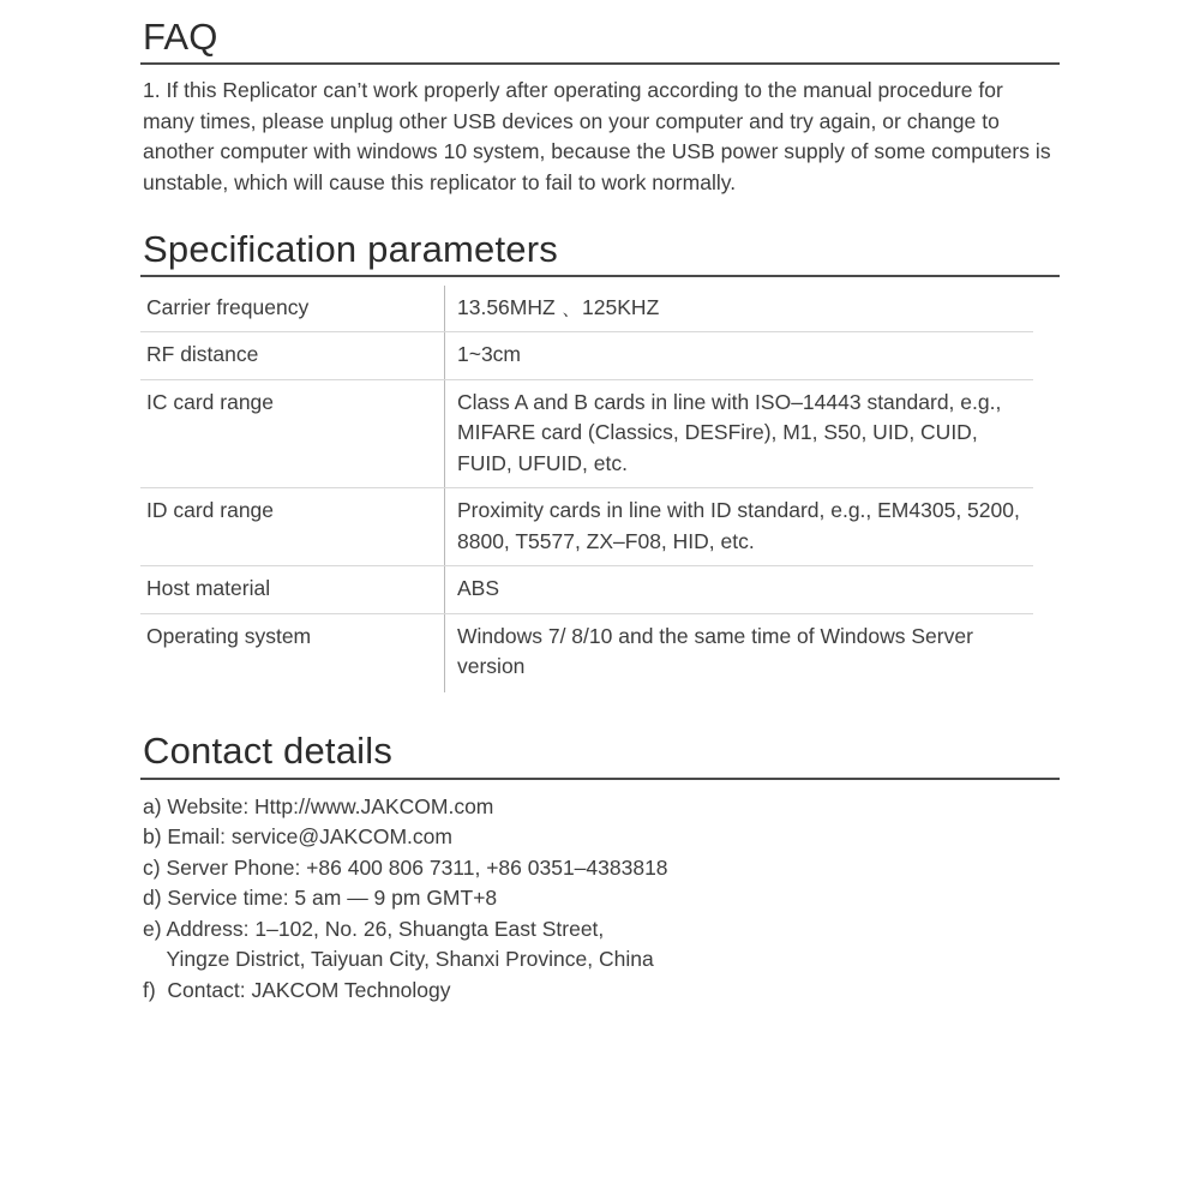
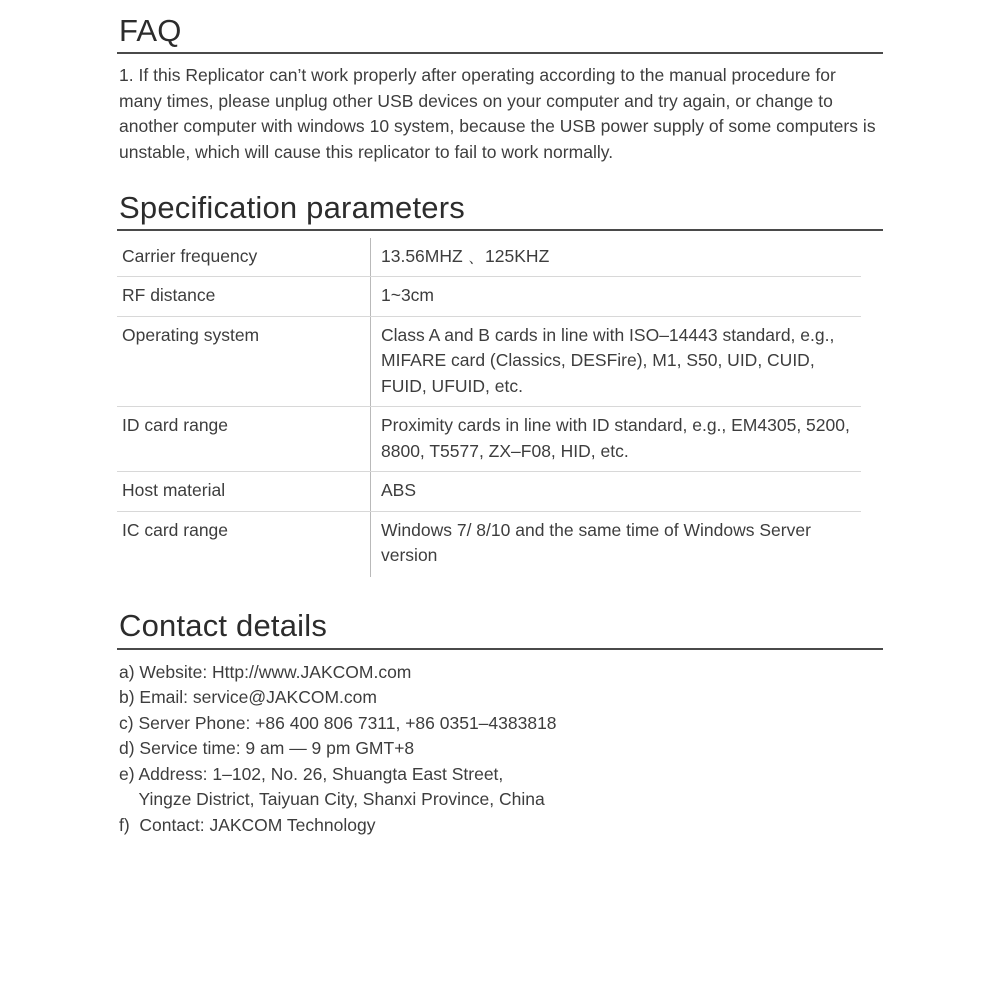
  FAQ
  1. If this Replicator can’t work properly after operating according to the manual procedure for many times, please unplug other USB devices on your computer and try again, or change to another computer with windows 10 system, because the USB power supply of some computers is unstable, which will cause this replicator to fail to work normally.
  Specification parameters
  Carrier frequency	13.56MHZ 、125KHZ
  RF distance	1~3cm
- IC card range	Class A and B cards in line with ISO–14443 standard, e.g., MIFARE card (Classics, DESFire), M1, S50, UID, CUID, FUID, UFUID, etc.
+ Operating system	Class A and B cards in line with ISO–14443 standard, e.g., MIFARE card (Classics, DESFire), M1, S50, UID, CUID, FUID, UFUID, etc.
  ID card range	Proximity cards in line with ID standard, e.g., EM4305, 5200, 8800, T5577, ZX–F08, HID, etc.
  Host material	ABS
- Operating system	Windows 7/ 8/10 and the same time of Windows Server version
+ IC card range	Windows 7/ 8/10 and the same time of Windows Server version
  Contact details
  a) Website: Http://www.JAKCOM.com
  b) Email: service@JAKCOM.com
  c) Server Phone: +86 400 806 7311, +86 0351–4383818
- d) Service time: 5 am — 9 pm GMT+8
+ d) Service time: 9 am — 9 pm GMT+8
  e) Address: 1–102, No. 26, Shuangta East Street,
  Yingze District, Taiyuan City, Shanxi Province, China
  f) Contact: JAKCOM Technology
